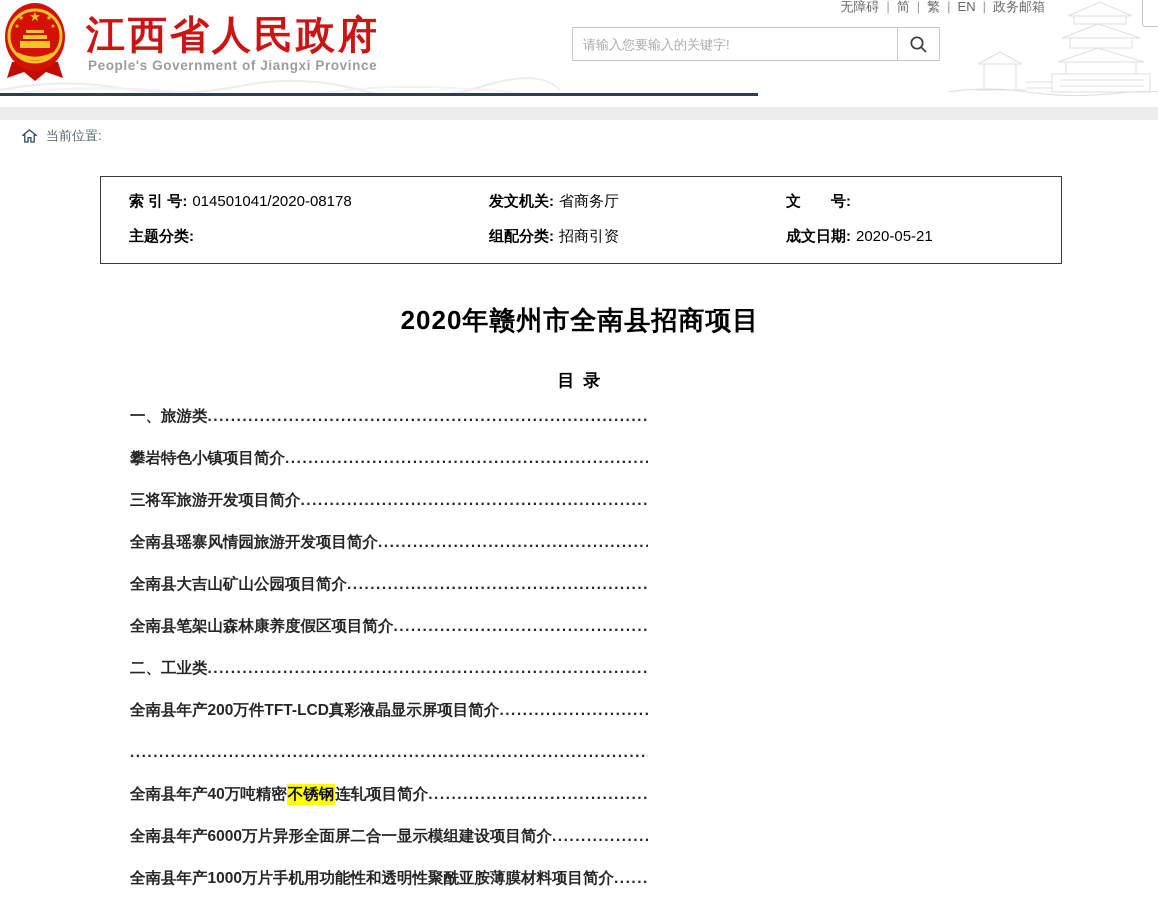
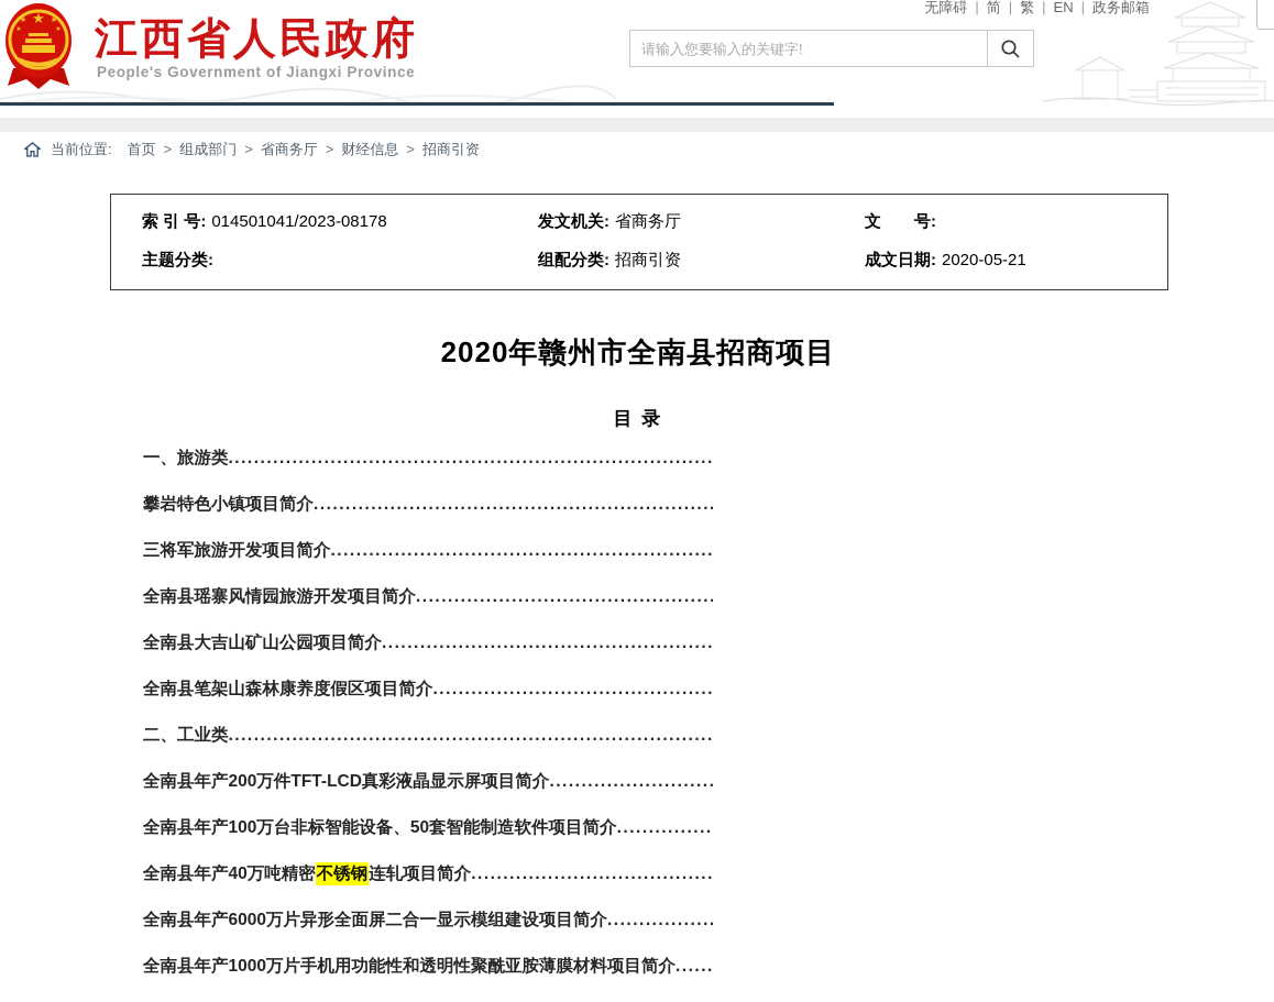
  ★
  江西省人民政府
  People's Government of Jiangxi Province
  无障碍 | 简 | 繁 | EN | 政务邮箱
  请输入您要输入的关键字!
  当前位置:
+ 首页 > 组成部门 > 省商务厅 > 财经信息 > 招商引资
- 索 引 号: 014501041/2020-08178
+ 索 引 号: 014501041/2023-08178
  发文机关: 省商务厅
  文 号:
  主题分类:
  组配分类: 招商引资
  成文日期: 2020-05-21
  2020年赣州市全南县招商项目
  目 录
  一、旅游类
  攀岩特色小镇项目简介
  三将军旅游开发项目简介
  全南县瑶寨风情园旅游开发项目简介
  全南县大吉山矿山公园项目简介
  全南县笔架山森林康养度假区项目简介
  二、工业类
  全南县年产200万件TFT-LCD真彩液晶显示屏项目简介
+ 全南县年产100万台非标智能设备、50套智能制造软件项目简介
  全南县年产40万吨精密
  不锈钢
  连轧项目简介
  全南县年产6000万片异形全面屏二合一显示模组建设项目简介
  全南县年产1000万片手机用功能性和透明性聚酰亚胺薄膜材料项目简介
